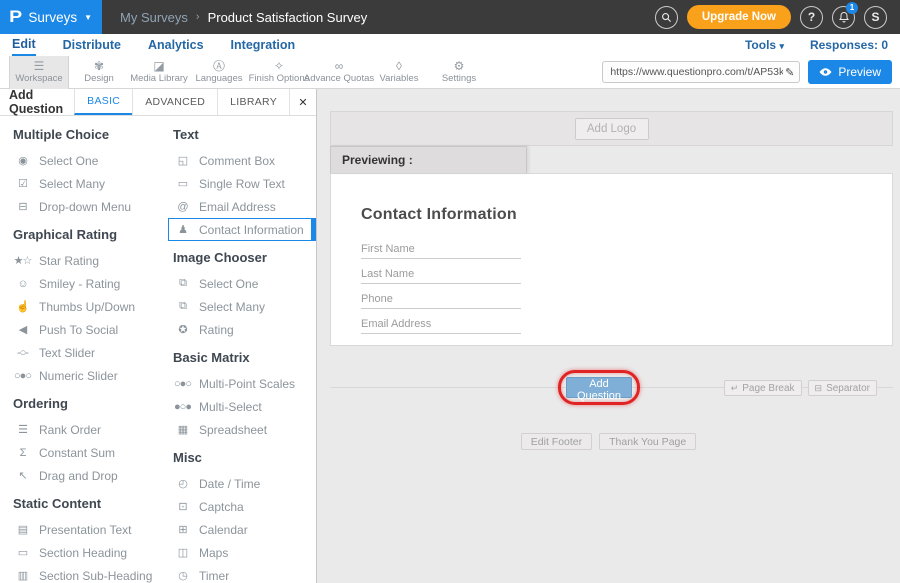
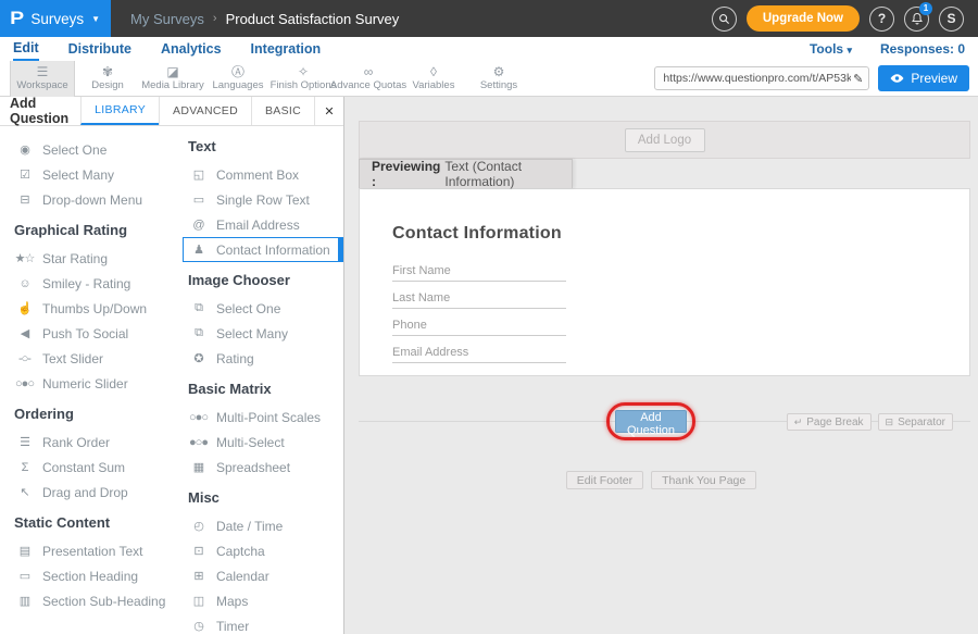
  P
  Surveys
  ▼
  My Surveys
  ›
  Product Satisfaction Survey
  Upgrade Now
  ?
  1
  S
  Edit
  Distribute
  Analytics
  Integration
  Tools ▾
  Responses: 0
  ☰
  Workspace
  ✾
  Design
  ◪
  Media Library
  Ⓐ
  Languages
  ✧
  Finish Options
  ∞
  Advance Quotas
  ◊
  Variables
  ⚙
  Settings
  https://www.questionpro.com/t/AP53k
  ✎
  Preview
  Add Question
- BASIC
+ LIBRARY
  ADVANCED
- LIBRARY
+ BASIC
  ✕
- Multiple Choice
  ◉
  Select One
  ☑
  Select Many
  ⊟
  Drop-down Menu
  Graphical Rating
  ★☆
  Star Rating
  ☺
  Smiley - Rating
  ☝
  Thumbs Up/Down
  ◀
  Push To Social
  -○-
  Text Slider
  ○●○
  Numeric Slider
  Ordering
  ☰
  Rank Order
  Σ
  Constant Sum
  ↖
  Drag and Drop
  Static Content
  ▤
  Presentation Text
  ▭
  Section Heading
  ▥
  Section Sub-Heading
  Text
  ◱
  Comment Box
  ▭
  Single Row Text
  @
  Email Address
  ♟
  Contact Information
  Image Chooser
  ⧉
  Select One
  ⧉
  Select Many
  ✪
  Rating
  Basic Matrix
  ○●○
  Multi-Point Scales
  ●○●
  Multi-Select
  ▦
  Spreadsheet
  Misc
  ◴
  Date / Time
  ⊡
  Captcha
  ⊞
  Calendar
  ◫
  Maps
  ◷
  Timer
  Add Logo
  Previewing :
+ Text (Contact Information)
  Contact Information
  First Name
  Last Name
  Phone
  Email Address
  Add Question
  ↵
  Page Break
  ⊟
  Separator
  Edit Footer
  Thank You Page
